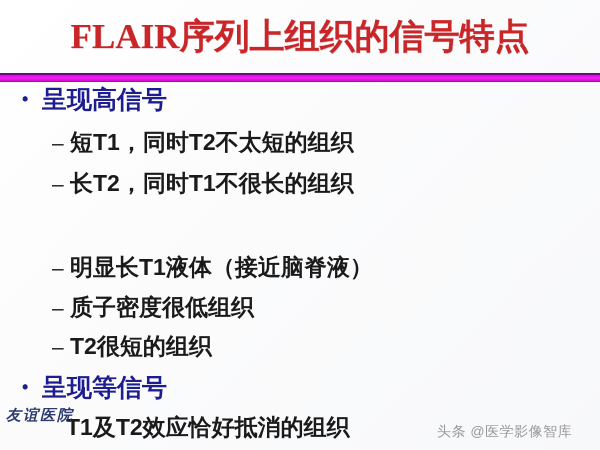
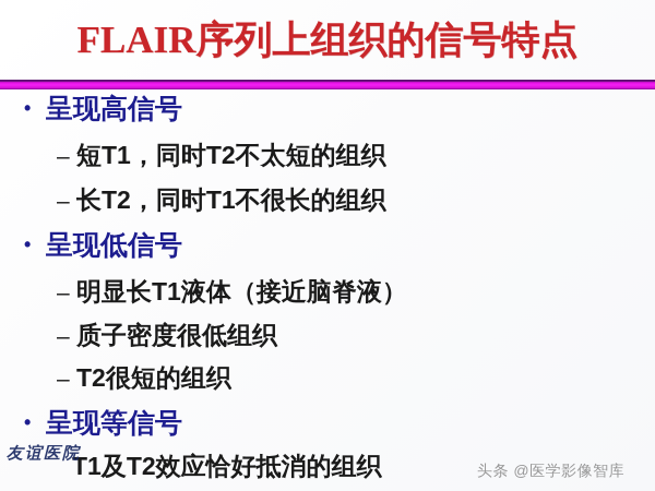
  FLAIR序列上组织的信号特点
  • 呈现高信号
  – 短T1，同时T2不太短的组织
  – 长T2，同时T1不很长的组织
+ • 呈现低信号
  – 明显长T1液体（接近脑脊液）
  – 质子密度很低组织
  – T2很短的组织
  • 呈现等信号
  T1及T2效应恰好抵消的组织
  友谊医院
  头条 @医学影像智库
